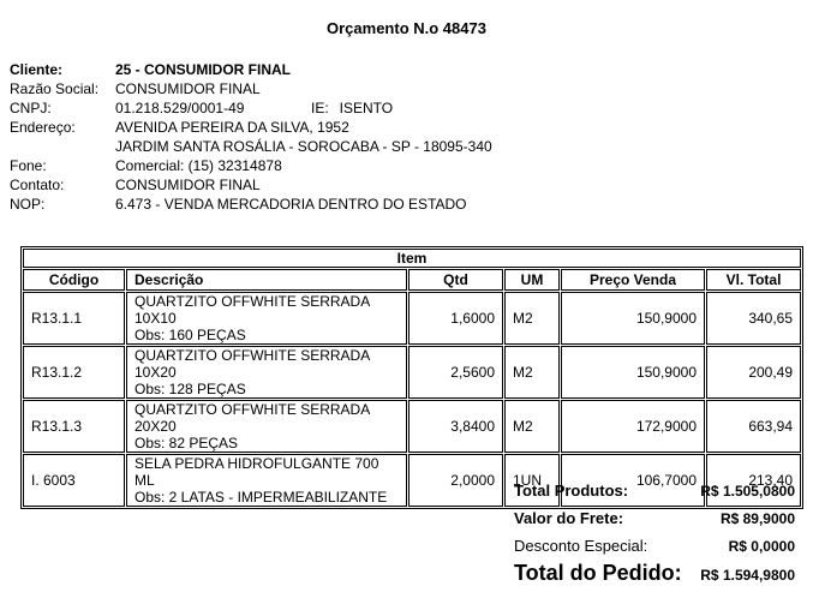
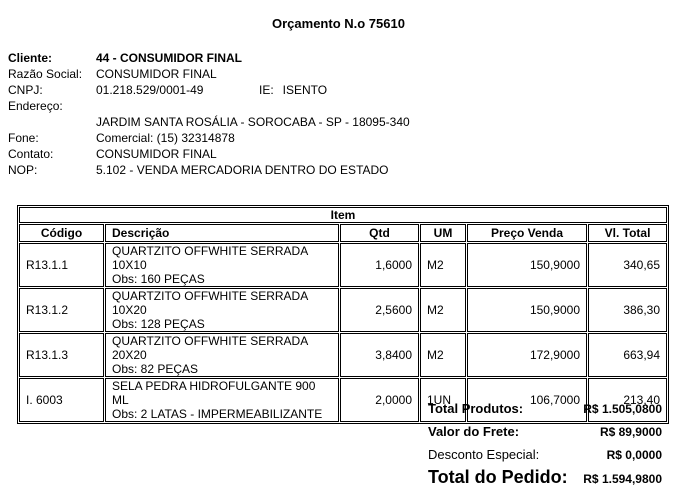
- Orçamento N.o 48473
+ Orçamento N.o 75610
  Cliente:
- 25 - CONSUMIDOR FINAL
+ 44 - CONSUMIDOR FINAL
  Razão Social:
  CONSUMIDOR FINAL
  CNPJ:
  01.218.529/0001-49
  IE:
  ISENTO
  Endereço:
- AVENIDA PEREIRA DA SILVA, 1952
  JARDIM SANTA ROSÁLIA - SOROCABA - SP - 18095-340
  Fone:
  Comercial: (15) 32314878
  Contato:
  CONSUMIDOR FINAL
  NOP:
- 6.473 - VENDA MERCADORIA DENTRO DO ESTADO
+ 5.102 - VENDA MERCADORIA DENTRO DO ESTADO
  Item
  Código	Descrição	Qtd	UM	Preço Venda	Vl. Total
  R13.1.1	QUARTZITO OFFWHITE SERRADA 10X10 Obs: 160 PEÇAS	1,6000	M2	150,9000	340,65
- R13.1.2	QUARTZITO OFFWHITE SERRADA 10X20 Obs: 128 PEÇAS	2,5600	M2	150,9000	200,49
+ R13.1.2	QUARTZITO OFFWHITE SERRADA 10X20 Obs: 128 PEÇAS	2,5600	M2	150,9000	386,30
  R13.1.3	QUARTZITO OFFWHITE SERRADA 20X20 Obs: 82 PEÇAS	3,8400	M2	172,9000	663,94
- I. 6003	SELA PEDRA HIDROFULGANTE 700 ML Obs: 2 LATAS - IMPERMEABILIZANTE	2,0000	1UN	106,7000	213,40
+ I. 6003	SELA PEDRA HIDROFULGANTE 900 ML Obs: 2 LATAS - IMPERMEABILIZANTE	2,0000	1UN	106,7000	213,40
  Total Produtos:
  R$ 1.505,0800
  Valor do Frete:
  R$ 89,9000
  Desconto Especial:
  R$ 0,0000
  Total do Pedido:
  R$ 1.594,9800
